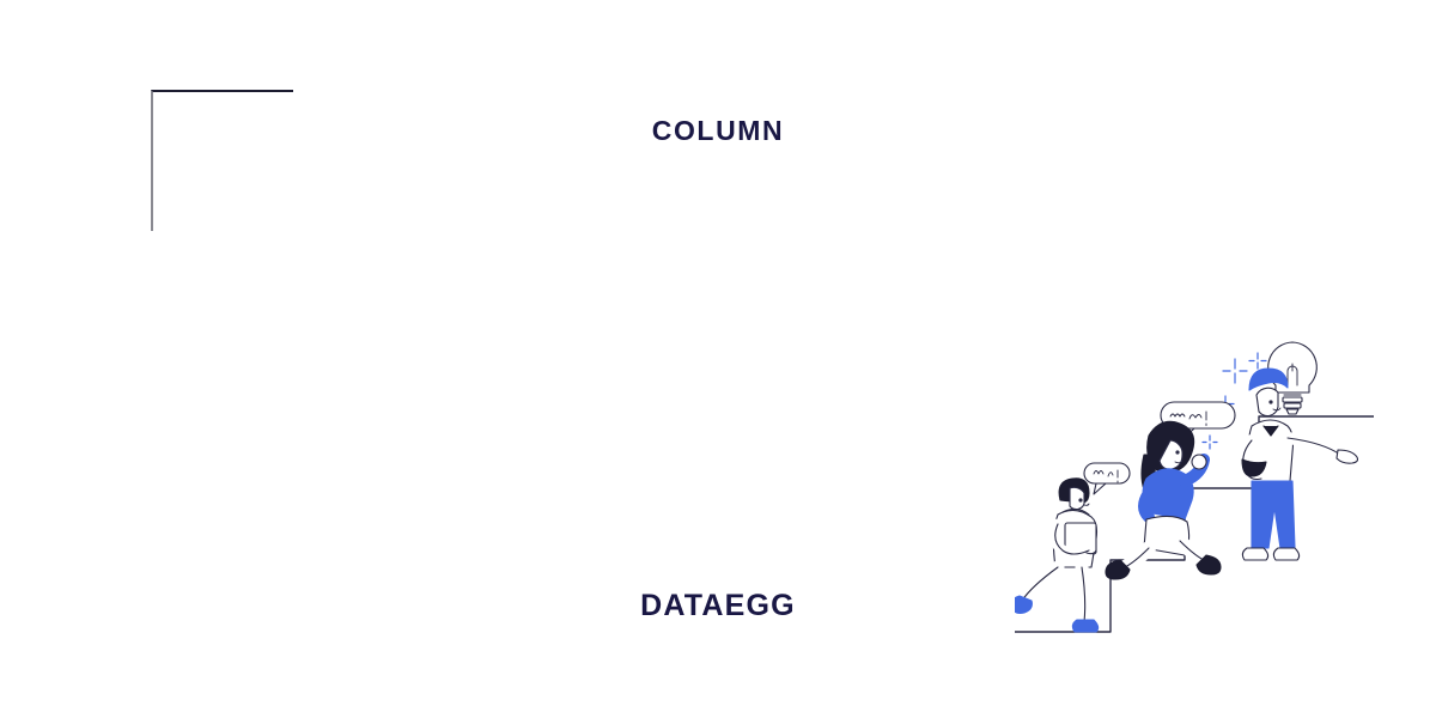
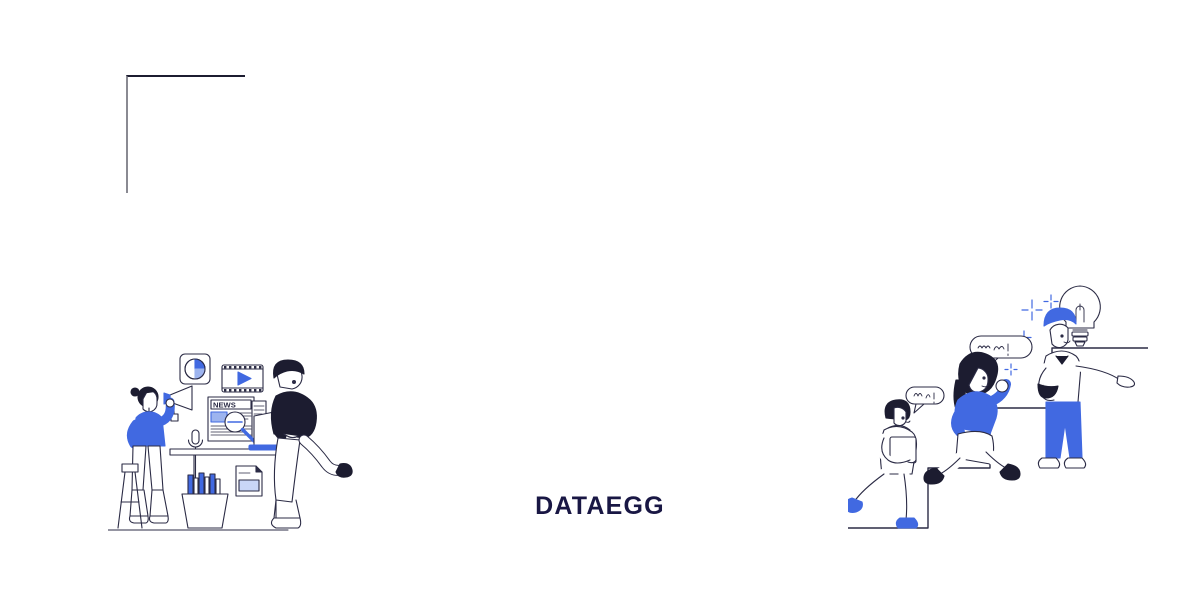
- COLUMN
  DATAEGG
+ NEWS
